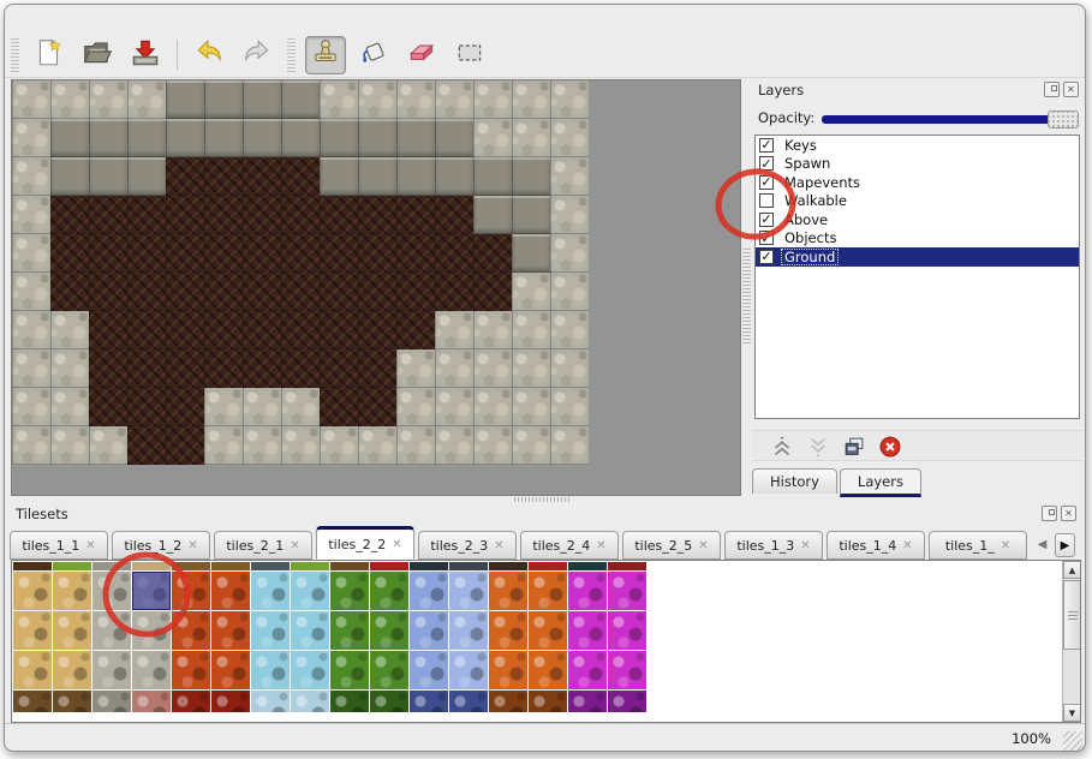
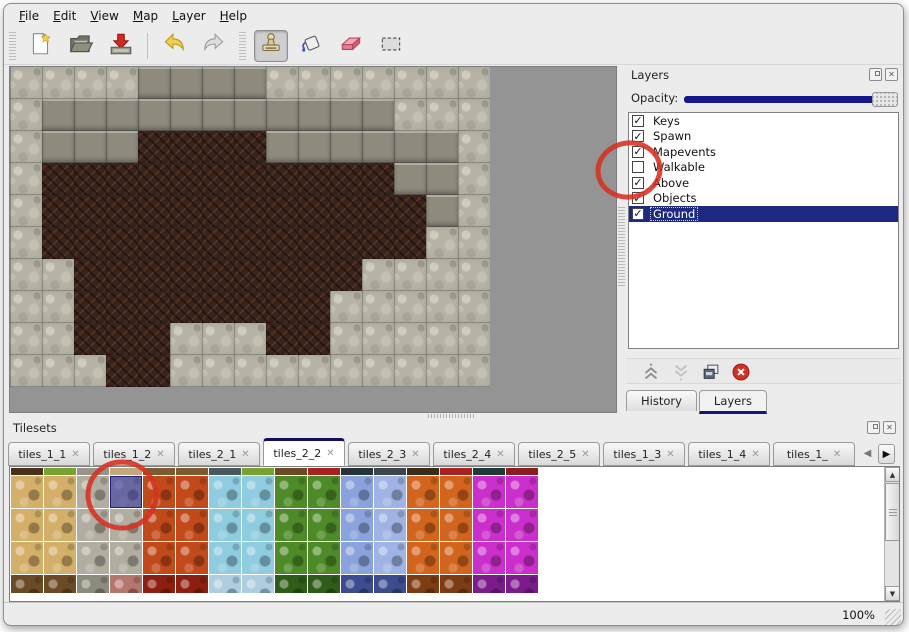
+ File
+ Edit
+ View
+ Map
+ Layer
+ Help
  Layers
  ✕
  Opacity:
  ✓
  Keys
  ✓
  Spawn
  ✓
  Mapevents
  Walkable
  ✓
  Above
  ✓
  Objects
  ✓
  Ground
  History
  Layers
  Tilesets
  ✕
  tiles_1_1
  ✕
  tiles_1_2
  ✕
  tiles_2_1
  ✕
  tiles_2_2
  ✕
  tiles_2_3
  ✕
  tiles_2_4
  ✕
  tiles_2_5
  ✕
  tiles_1_3
  ✕
  tiles_1_4
  ✕
  tiles_1_
  ✕
  ◀
  ▶
  ▲
  ▼
  100%
